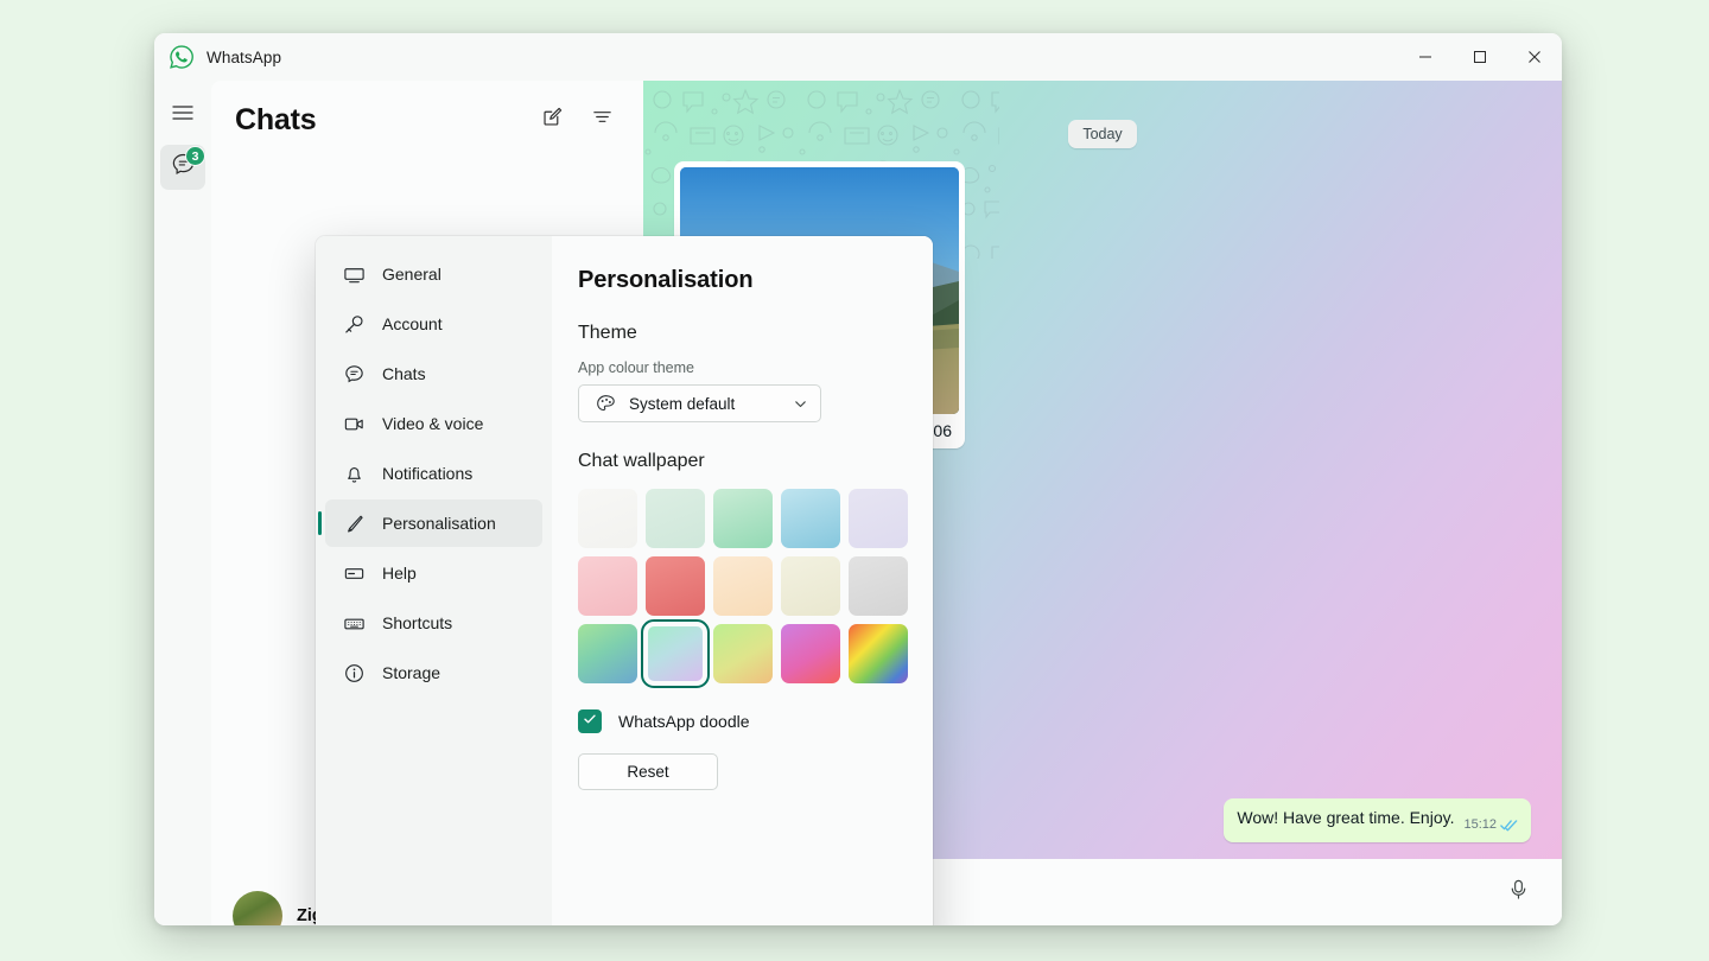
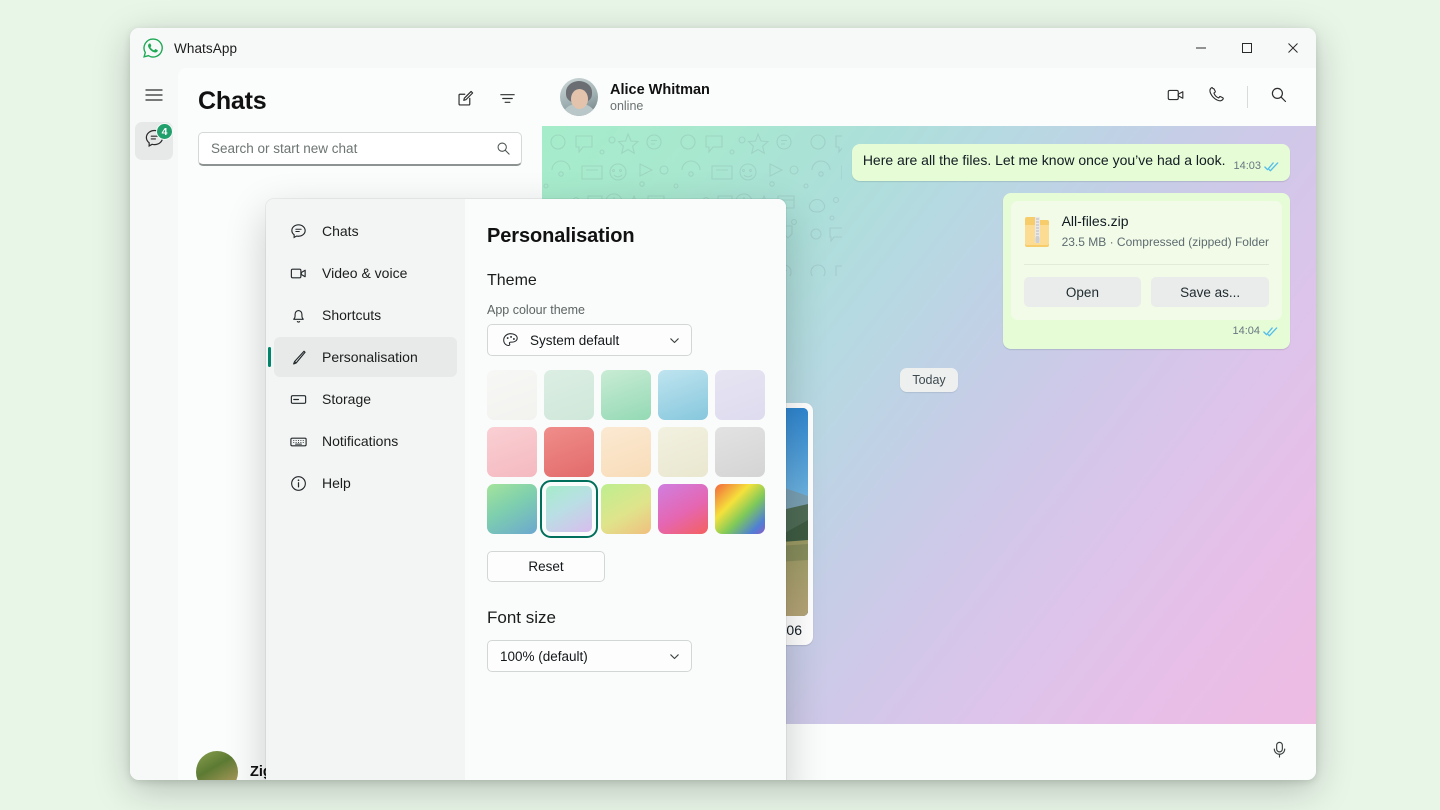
  WhatsApp
- 3
+ 4
  Chats
+ Search or start new chat
+ Alice Whitman
+ online
+ Here are all the files. Let me know once you’ve had a look.
+ 14:03
+ All-files.zip
+ 23.5 MB · Compressed (zipped) Folder
+ Open
+ Save as...
+ 14:04
  Today
- Wow! Have great time. Enjoy.
- 15:12
- General
- Account
  Chats
  Video & voice
- Notifications
+ Shortcuts
  Personalisation
- Help
+ Storage
- Shortcuts
+ Notifications
- Storage
+ Help
  Personalisation
  Theme
  App colour theme
  System default
- Chat wallpaper
- WhatsApp doodle
  Reset
+ Font size
+ 100% (default)
